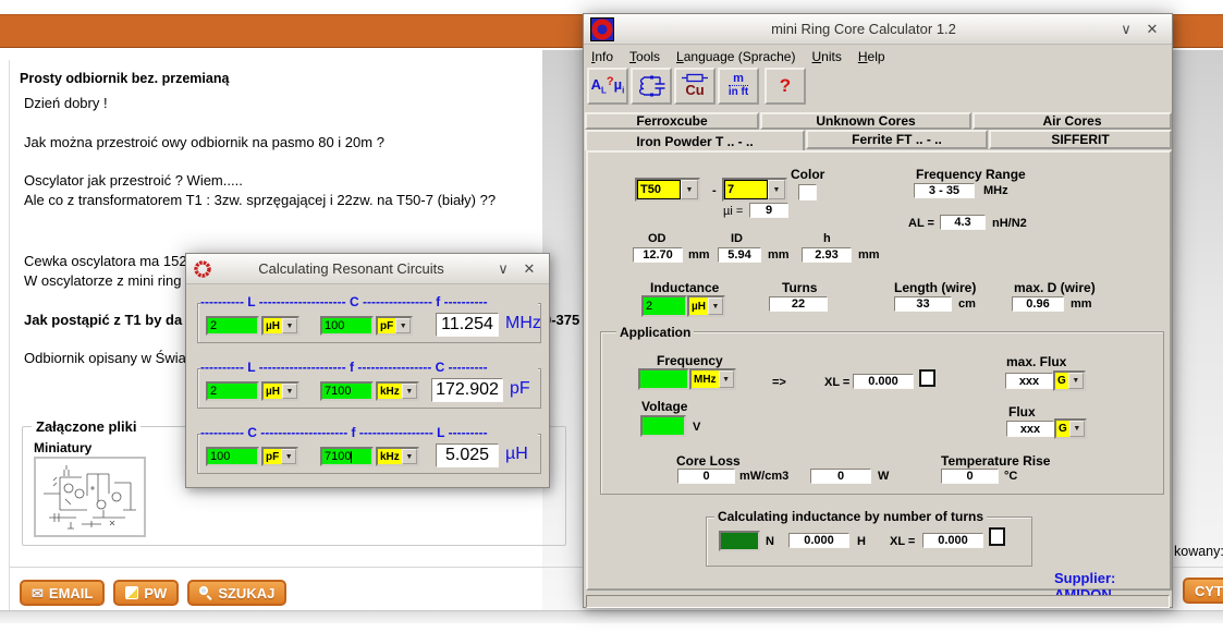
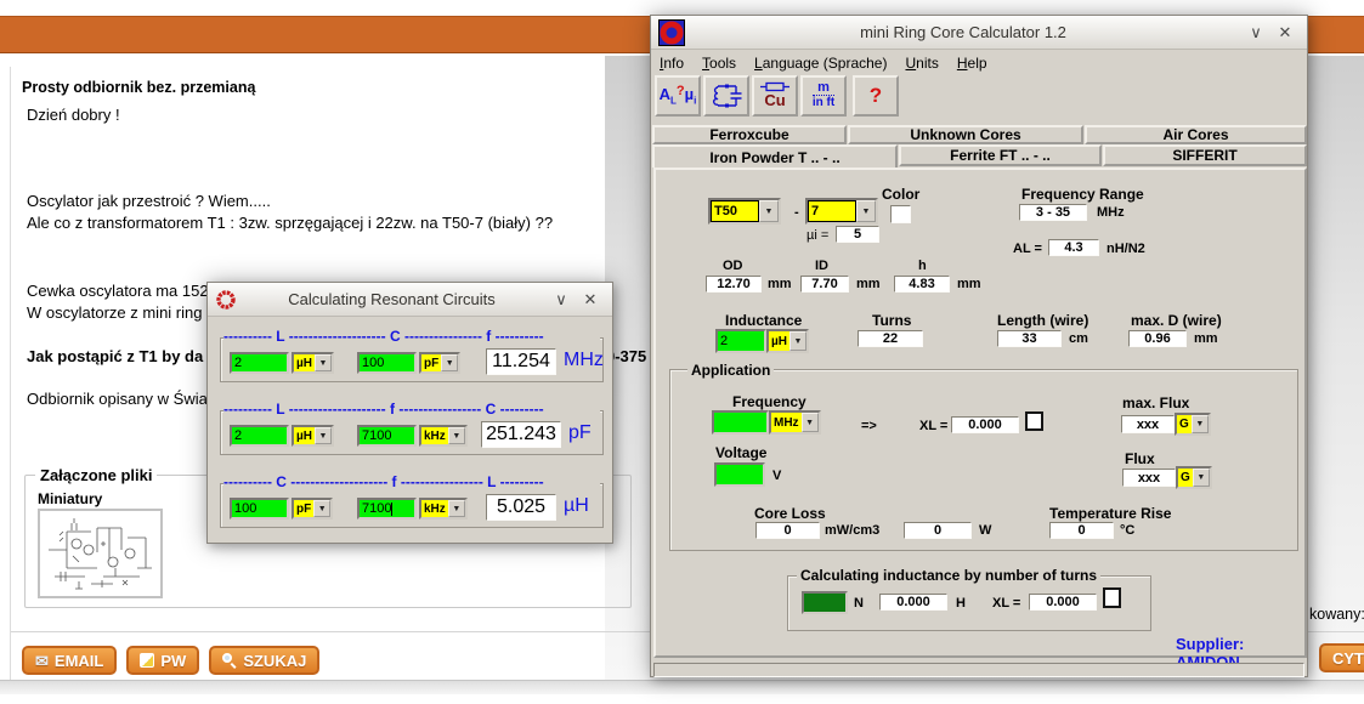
  Prosty odbiornik bez. przemianą
  Dzień dobry !
- Jak można przestroić owy odbiornik na pasmo 80 i 20m ?
  Oscylator jak przestroić ? Wiem.....
  Ale co z transformatorem T1 : 3zw. sprzęgającej i 22zw. na T50-7 (biały) ??
  Cewka oscylatora ma 152
  W oscylatorze z mini ring
  Jak postąpić z T1 by da
  -375
  Odbiornik opisany w Świa
  Załączone pliki
  Miniatury
  ✉
  EMAIL
  PW
  SZUKAJ
  kowany:
  Calculating Resonant Circuits
  ∨
  ✕
  ---------- L -------------------- C ---------------- f ----------
  2
  µH
  100
  pF
  11.254
  MHz
  ---------- L -------------------- f ----------------- C ---------
  2
  µH
  7100
  kHz
- 172.902
+ 251.243
  pF
  ---------- C -------------------- f ----------------- L ---------
  100
  pF
  7100
  kHz
  5.025
  µH
  mini Ring Core Calculator 1.2
  ∨
  ✕
  Info
  Tools
  Language (Sprache)
  Units
  Help
  AL?µi
  Cu
  m
  in ft
  ?
  Ferroxcube
  Unknown Cores
  Air Cores
  Iron Powder T .. - ..
  Ferrite FT .. - ..
  SIFFERIT
  T50
  -
  7
  µi =
- 9
+ 5
  Color
  Frequency Range
  3 - 35
  MHz
  AL =
  4.3
  nH/N2
  OD
  12.70
  mm
  ID
- 5.94
+ 7.70
  mm
  h
- 2.93
+ 4.83
  mm
  Inductance
  2
  µH
  Turns
  22
  Length (wire)
  33
  cm
  max. D (wire)
  0.96
  mm
  Application
  Frequency
  MHz
  =>
  XL =
  0.000
  max. Flux
  xxx
  G
  Voltage
  V
  Flux
  xxx
  G
  Core Loss
  0
  mW/cm3
  0
  W
  Temperature Rise
  0
  °C
  Calculating inductance by number of turns
  N
  0.000
  H
  XL =
  0.000
